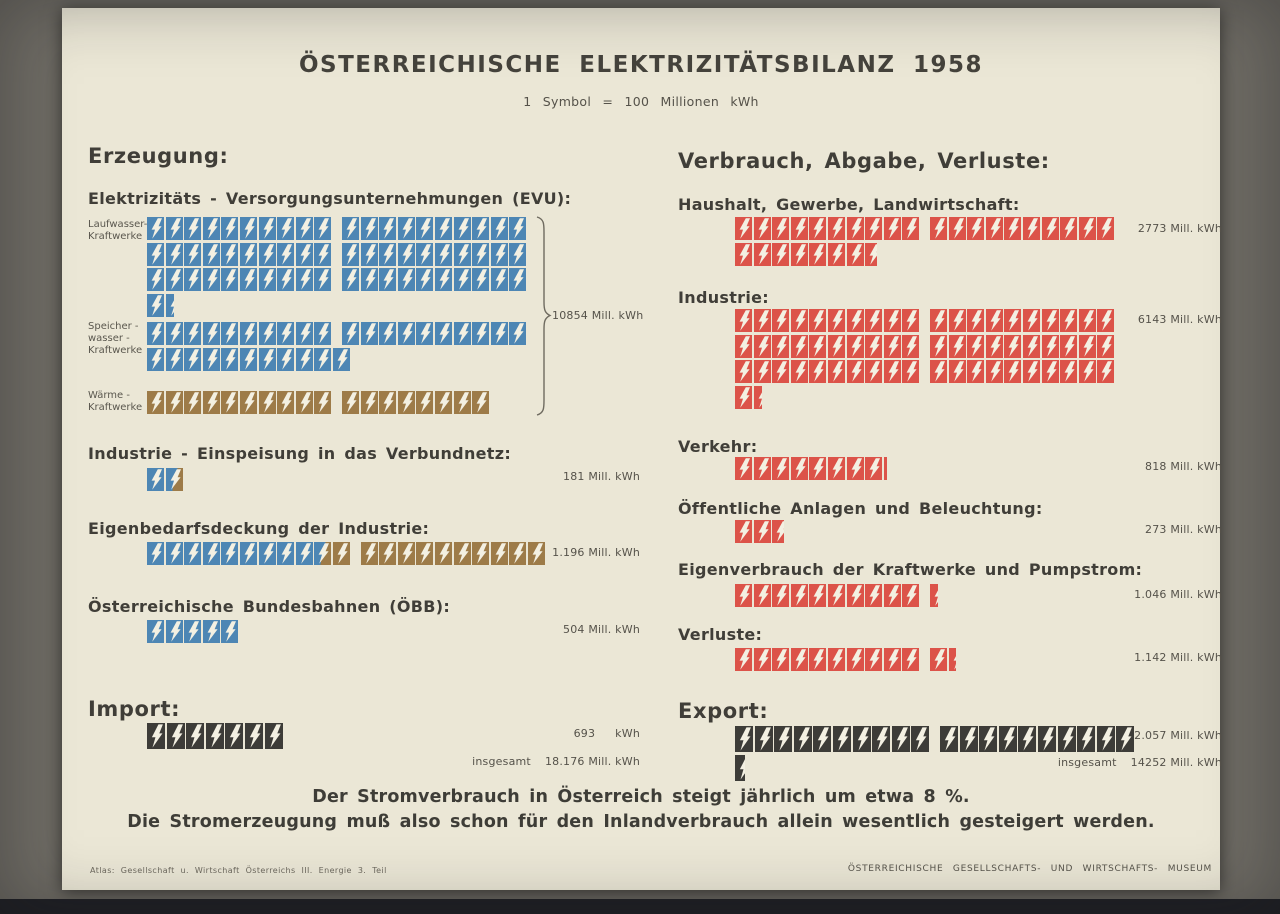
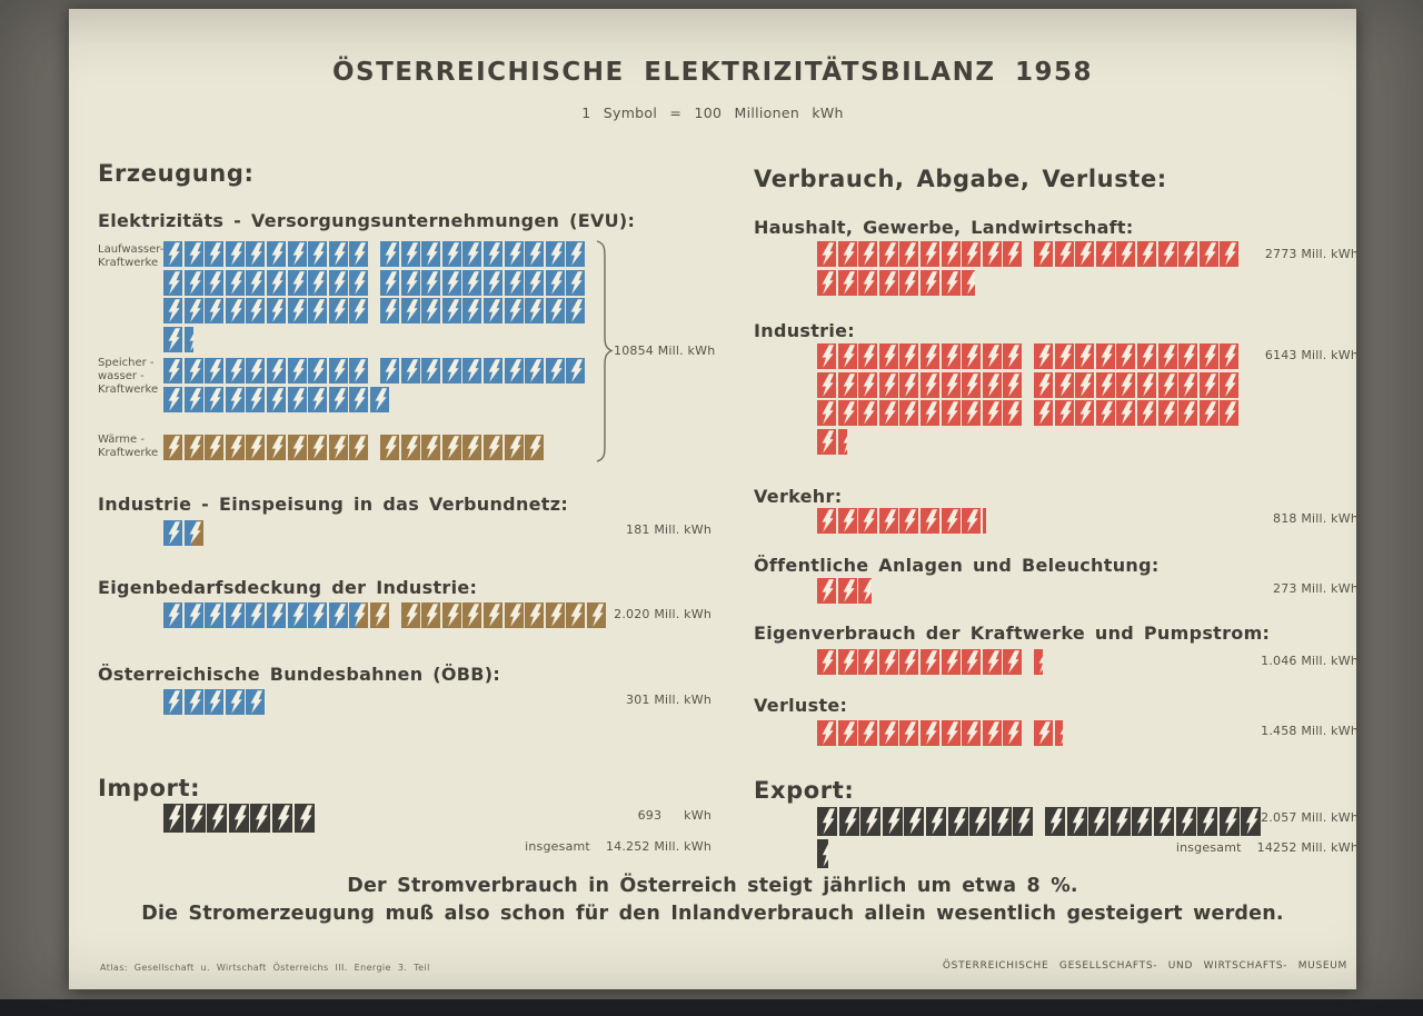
  ÖSTERREICHISCHE ELEKTRIZITÄTSBILANZ 1958
  1 Symbol = 100 Millionen kWh
  Erzeugung:
  Elektrizitäts - Versorgungsunternehmungen (EVU):
  Laufwasser-
  Kraftwerke
  Speicher -
  wasser -
  Kraftwerke
  Wärme -
  Kraftwerke
  10854 Mill. kWh
  Industrie - Einspeisung in das Verbundnetz:
  181 Mill. kWh
  Eigenbedarfsdeckung der Industrie:
- 1.196 Mill. kWh
+ 2.020 Mill. kWh
  Österreichische Bundesbahnen (ÖBB):
- 504 Mill. kWh
+ 301 Mill. kWh
  Import:
  693 kWh
- insgesamt 18.176 Mill. kWh
+ insgesamt 14.252 Mill. kWh
  Verbrauch, Abgabe, Verluste:
  Haushalt, Gewerbe, Landwirtschaft:
  2773 Mill. kWh
  Industrie:
  6143 Mill. kWh
  Verkehr:
  818 Mill. kWh
  Öffentliche Anlagen und Beleuchtung:
  273 Mill. kWh
  Eigenverbrauch der Kraftwerke und Pumpstrom:
  1.046 Mill. kWh
  Verluste:
- 1.142 Mill. kWh
+ 1.458 Mill. kWh
  Export:
  2.057 Mill. kWh
  insgesamt 14252 Mill. kWh
  Der Stromverbrauch in Österreich steigt jährlich um etwa 8 %.
  Die Stromerzeugung muß also schon für den Inlandverbrauch allein wesentlich gesteigert werden.
  Atlas: Gesellschaft u. Wirtschaft Österreichs III. Energie 3. Teil
  ÖSTERREICHISCHE GESELLSCHAFTS- UND WIRTSCHAFTS- MUSEUM
